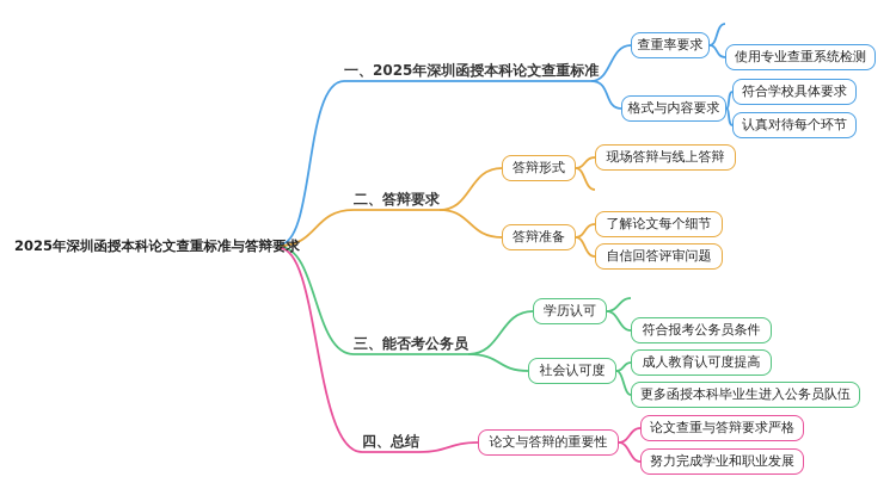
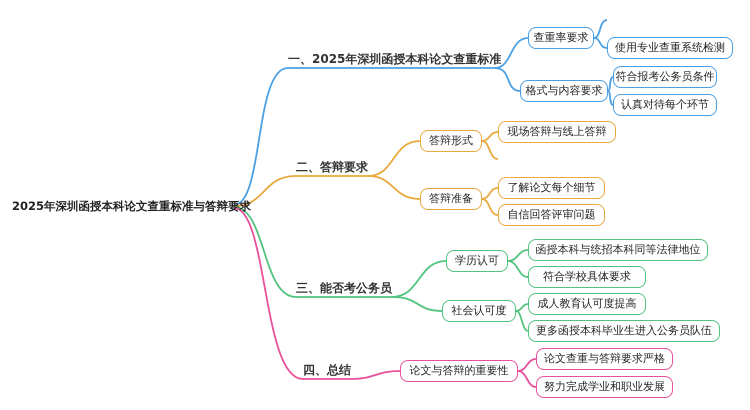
  2025年深圳函授本科论文查重标准与答辩要求
  一、2025年深圳函授本科论文查重标准
  查重率要求
  格式与内容要求
  使用专业查重系统检测
- 符合学校具体要求
+ 符合报考公务员条件
  认真对待每个环节
  二、答辩要求
  答辩形式
  答辩准备
  现场答辩与线上答辩
  了解论文每个细节
  自信回答评审问题
  三、能否考公务员
  学历认可
  社会认可度
+ 函授本科与统招本科同等法律地位
- 符合报考公务员条件
+ 符合学校具体要求
  成人教育认可度提高
  更多函授本科毕业生进入公务员队伍
  四、总结
  论文与答辩的重要性
  论文查重与答辩要求严格
  努力完成学业和职业发展
